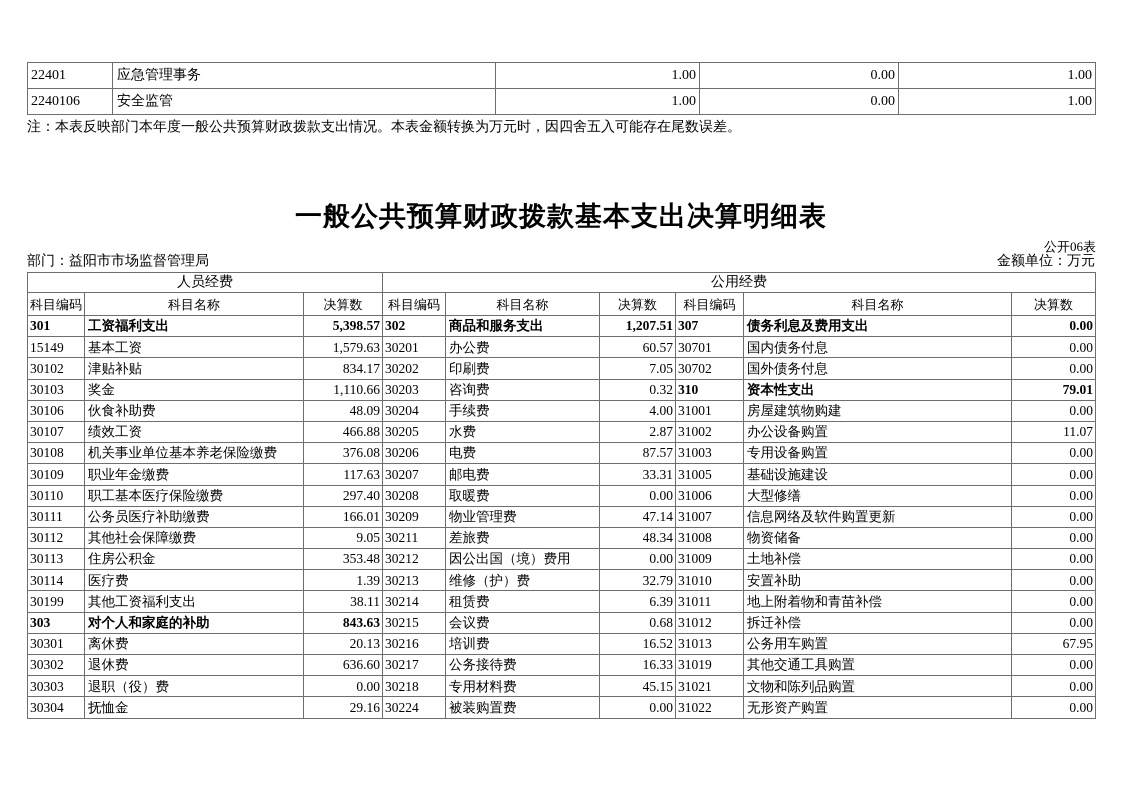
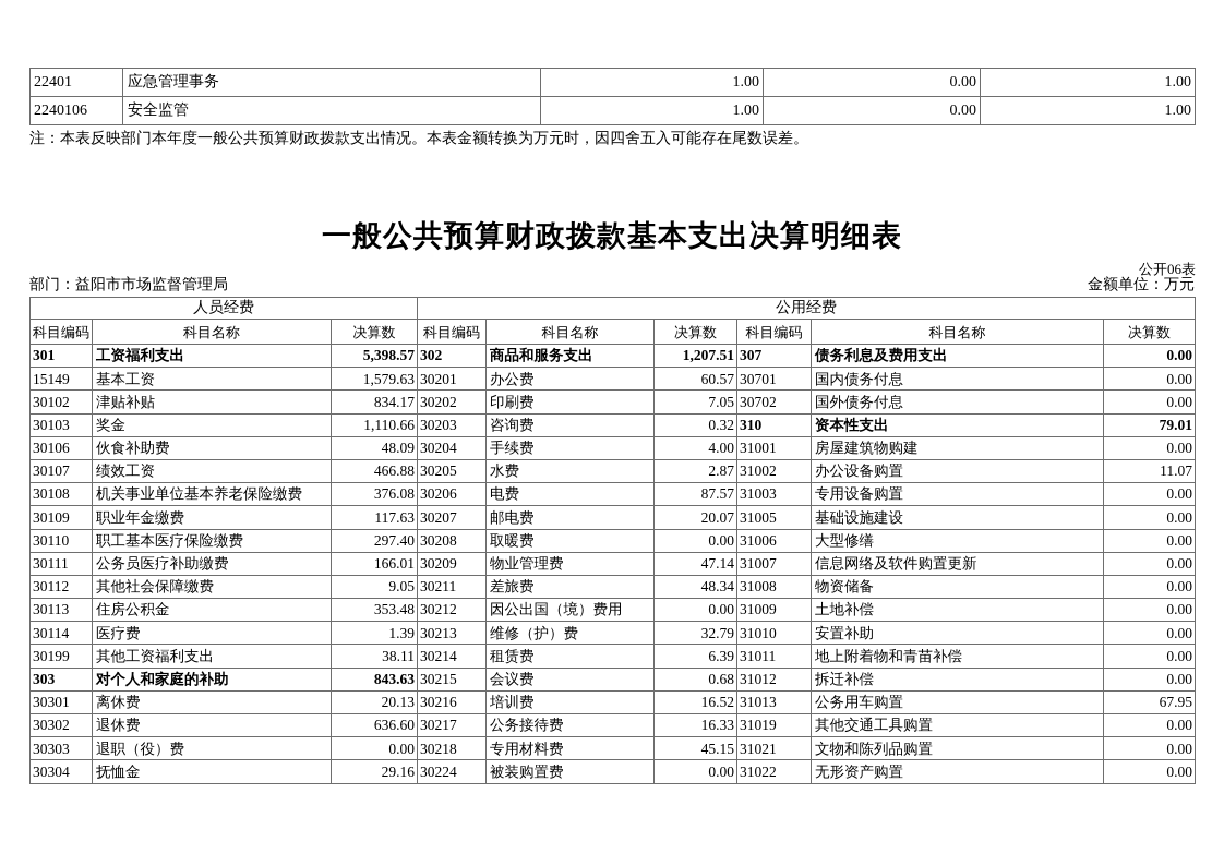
  22401
  应急管理事务
  1.00
  0.00
  1.00
  2240106
  安全监管
  1.00
  0.00
  1.00
  注：本表反映部门本年度一般公共预算财政拨款支出情况。本表金额转换为万元时，因四舍五入可能存在尾数误差。
  一般公共预算财政拨款基本支出决算明细表
  公开06表
  部门：益阳市市场监督管理局
  金额单位：万元
  人员经费
  公用经费
  科目编码
  科目名称
  决算数
  科目编码
  科目名称
  决算数
  科目编码
  科目名称
  决算数
  301
  工资福利支出
  5,398.57
  302
  商品和服务支出
  1,207.51
  307
  债务利息及费用支出
  0.00
  15149
  基本工资
  1,579.63
  30201
  办公费
  60.57
  30701
  国内债务付息
  0.00
  30102
  津贴补贴
  834.17
  30202
  印刷费
  7.05
  30702
  国外债务付息
  0.00
  30103
  奖金
  1,110.66
  30203
  咨询费
  0.32
  310
  资本性支出
  79.01
  30106
  伙食补助费
  48.09
  30204
  手续费
  4.00
  31001
  房屋建筑物购建
  0.00
  30107
  绩效工资
  466.88
  30205
  水费
  2.87
  31002
  办公设备购置
  11.07
  30108
  机关事业单位基本养老保险缴费
  376.08
  30206
  电费
  87.57
  31003
  专用设备购置
  0.00
  30109
  职业年金缴费
  117.63
  30207
  邮电费
- 33.31
+ 20.07
  31005
  基础设施建设
  0.00
  30110
  职工基本医疗保险缴费
  297.40
  30208
  取暖费
  0.00
  31006
  大型修缮
  0.00
  30111
  公务员医疗补助缴费
  166.01
  30209
  物业管理费
  47.14
  31007
  信息网络及软件购置更新
  0.00
  30112
  其他社会保障缴费
  9.05
  30211
  差旅费
  48.34
  31008
  物资储备
  0.00
  30113
  住房公积金
  353.48
  30212
  因公出国（境）费用
  0.00
  31009
  土地补偿
  0.00
  30114
  医疗费
  1.39
  30213
  维修（护）费
  32.79
  31010
  安置补助
  0.00
  30199
  其他工资福利支出
  38.11
  30214
  租赁费
  6.39
  31011
  地上附着物和青苗补偿
  0.00
  303
  对个人和家庭的补助
  843.63
  30215
  会议费
  0.68
  31012
  拆迁补偿
  0.00
  30301
  离休费
  20.13
  30216
  培训费
  16.52
  31013
  公务用车购置
  67.95
  30302
  退休费
  636.60
  30217
  公务接待费
  16.33
  31019
  其他交通工具购置
  0.00
  30303
  退职（役）费
  0.00
  30218
  专用材料费
  45.15
  31021
  文物和陈列品购置
  0.00
  30304
  抚恤金
  29.16
  30224
  被装购置费
  0.00
  31022
  无形资产购置
  0.00
